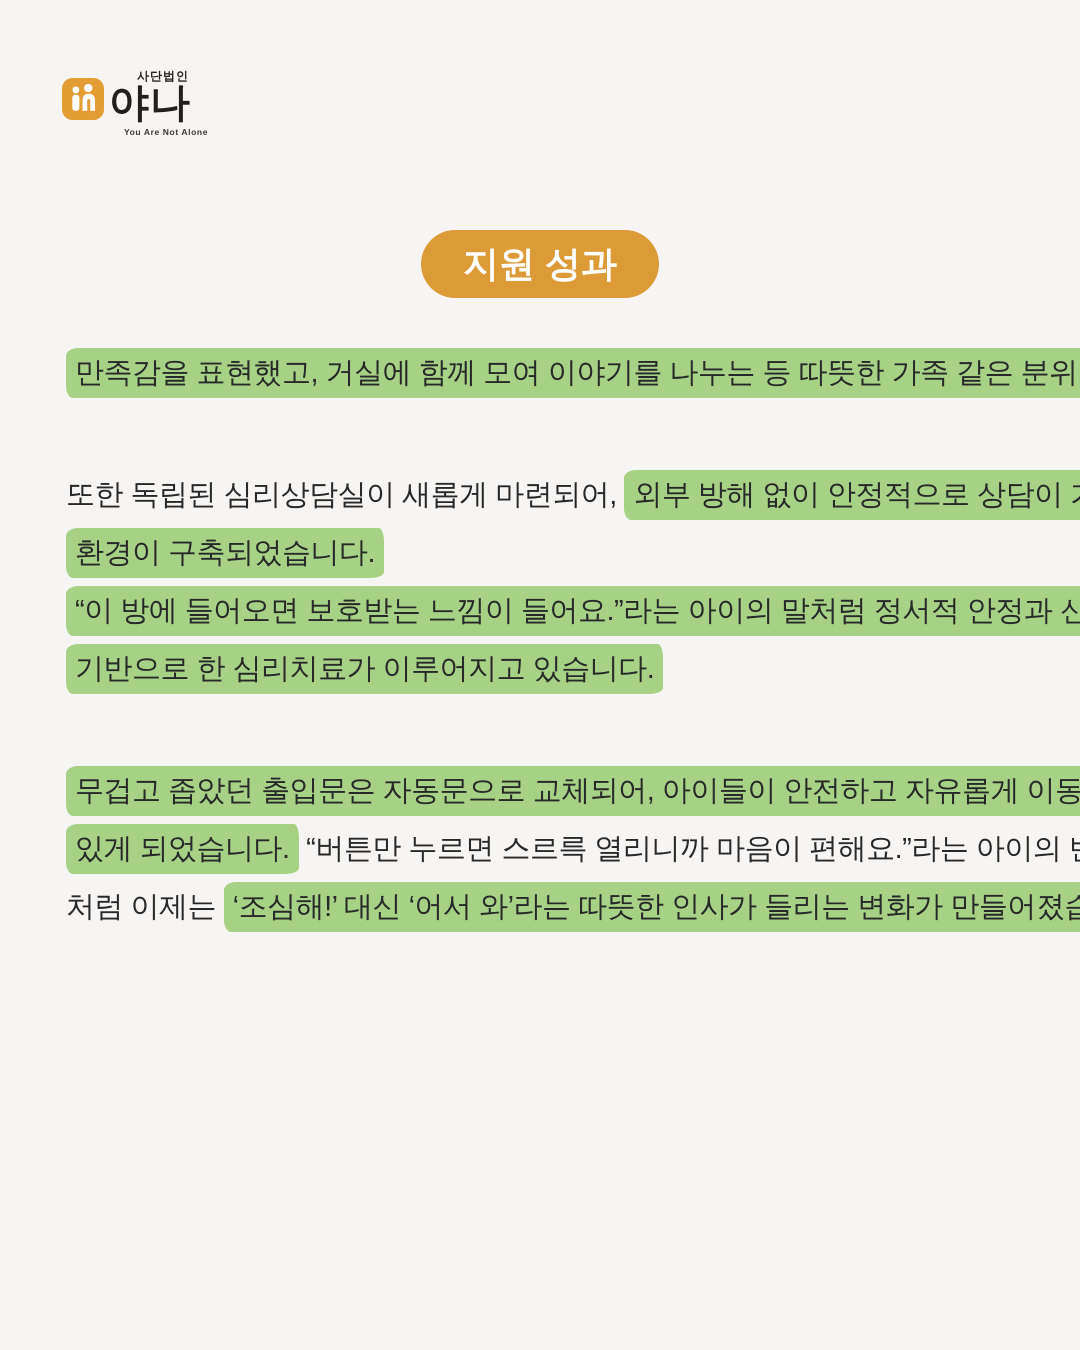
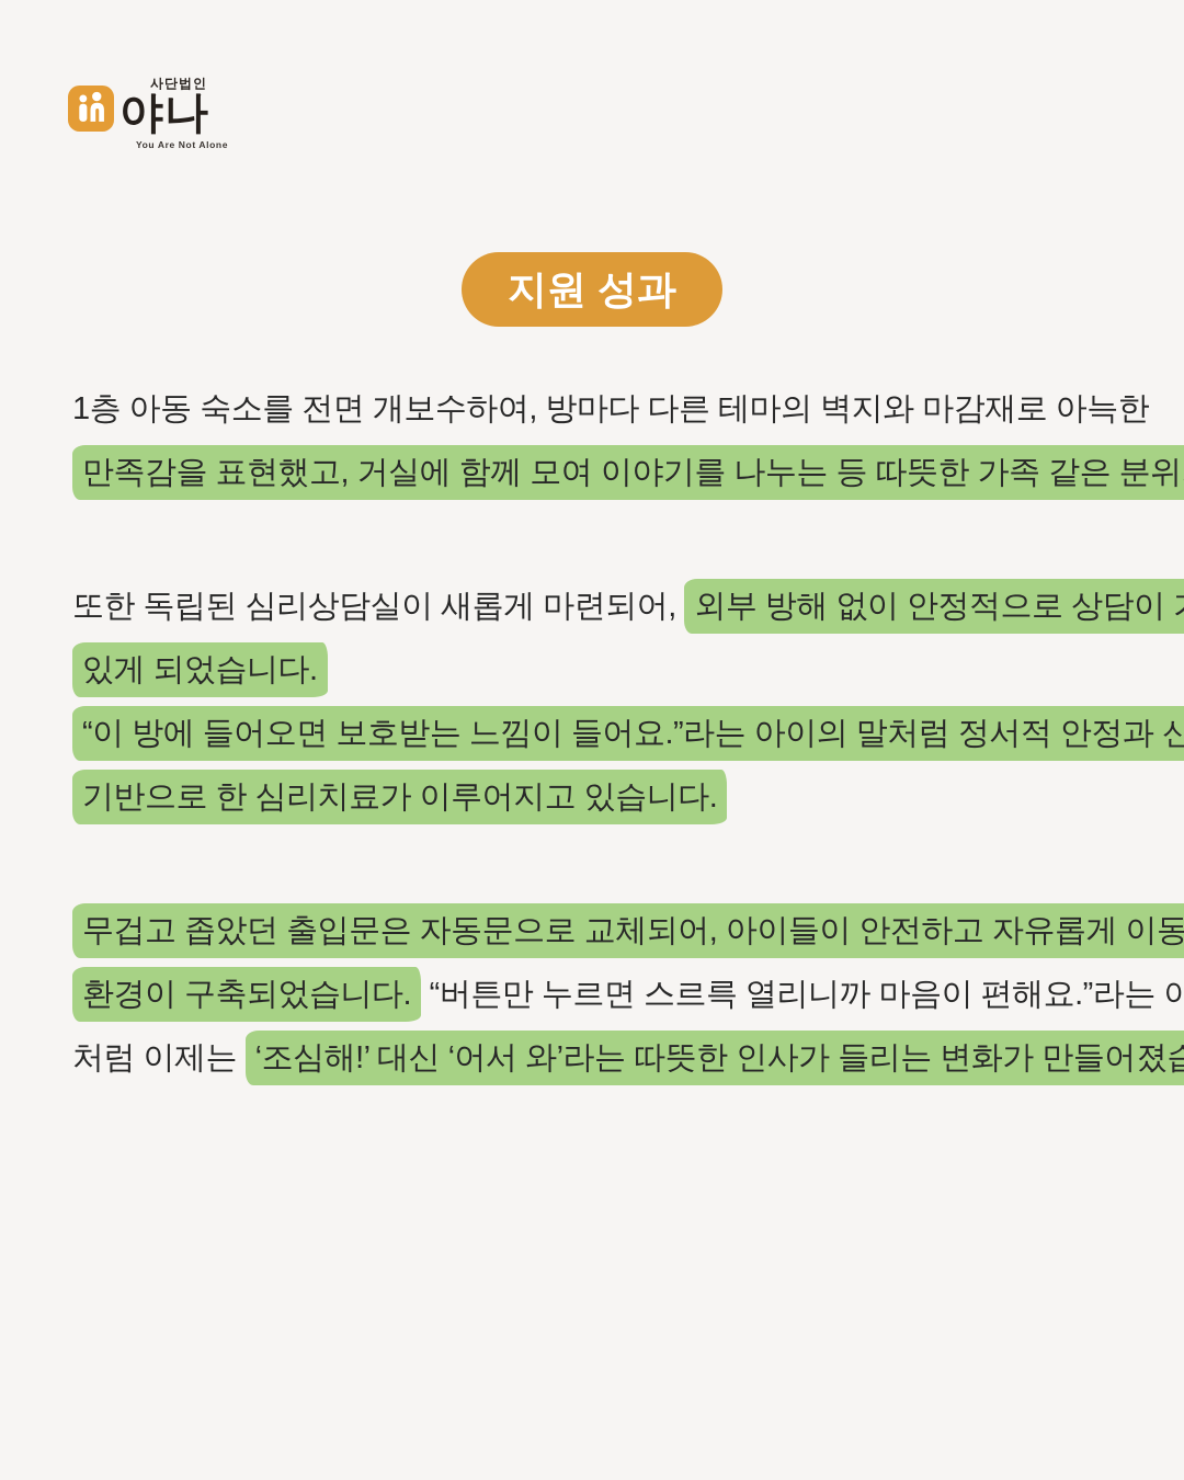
  사단법인
  야나
  You Are Not Alone
  지원 성과
+ 1층 아동 숙소를 전면 개보수하여, 방마다 다른 테마의 벽지와 마감재로 아늑한
  만족감을 표현했고, 거실에 함께 모여 이야기를 나누는 등 따뜻한 가족 같은 분위
  또한 독립된 심리상담실이 새롭게 마련되어, 외부 방해 없이 안정적으로 상담이
- 환경이 구축되었습니다.
+ 있게 되었습니다.
  “이 방에 들어오면 보호받는 느낌이 들어요.”라는 아이의 말처럼 정서적 안정과 신
  기반으로 한 심리치료가 이루어지고 있습니다.
  무겁고 좁았던 출입문은 자동문으로 교체되어, 아이들이 안전하고 자유롭게 이동
- 있게 되었습니다. “버튼만 누르면 스르륵 열리니까 마음이 편해요.”라는 아이의
+ 환경이 구축되었습니다. “버튼만 누르면 스르륵 열리니까 마음이 편해요.”라는 아
  처럼 이제는 ‘조심해!’ 대신 ‘어서 와’라는 따뜻한 인사가 들리는 변화가 만들어졌습
